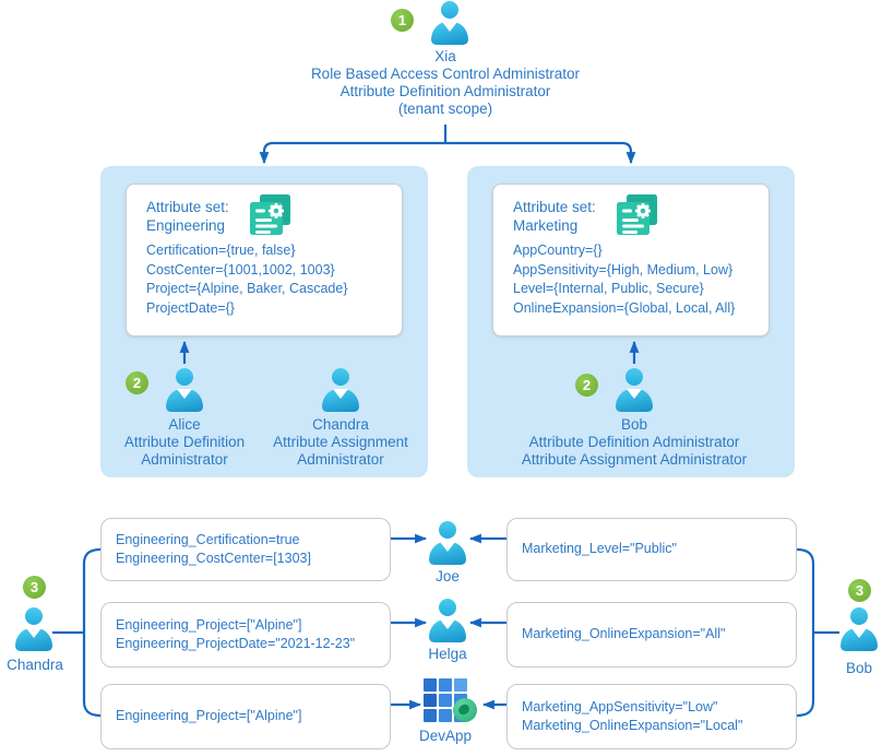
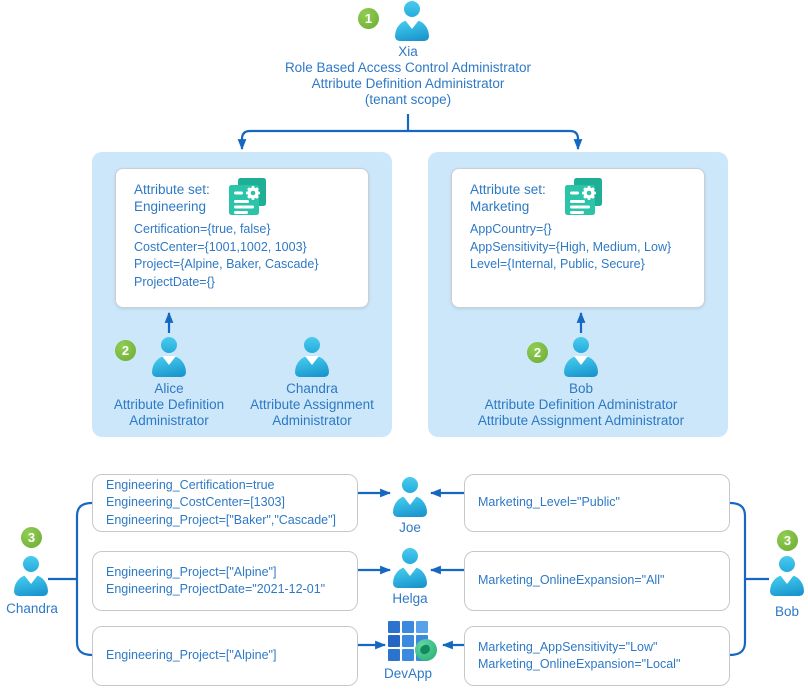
  1
  Xia
  Role Based Access Control Administrator
  Attribute Definition Administrator
  (tenant scope)
  Attribute set:
  Engineering
  Certification={true, false}
  CostCenter={1001,1002, 1003}
  Project={Alpine, Baker, Cascade}
  ProjectDate={}
  2
  Alice
  Attribute Definition
  Administrator
  Chandra
  Attribute Assignment
  Administrator
  Attribute set:
  Marketing
  AppCountry={}
  AppSensitivity={High, Medium, Low}
  Level={Internal, Public, Secure}
- OnlineExpansion={Global, Local, All}
  2
  Bob
  Attribute Definition Administrator
  Attribute Assignment Administrator
  3
  Chandra
  3
  Bob
  Engineering_Certification=true
  Engineering_CostCenter=[1303]
+ Engineering_Project=["Baker","Cascade"]
  Engineering_Project=["Alpine"]
- Engineering_ProjectDate="2021-12-23"
+ Engineering_ProjectDate="2021-12-01"
  Engineering_Project=["Alpine"]
  Marketing_Level="Public"
  Marketing_OnlineExpansion="All"
  Marketing_AppSensitivity="Low"
  Marketing_OnlineExpansion="Local"
  Joe
  Helga
  DevApp
